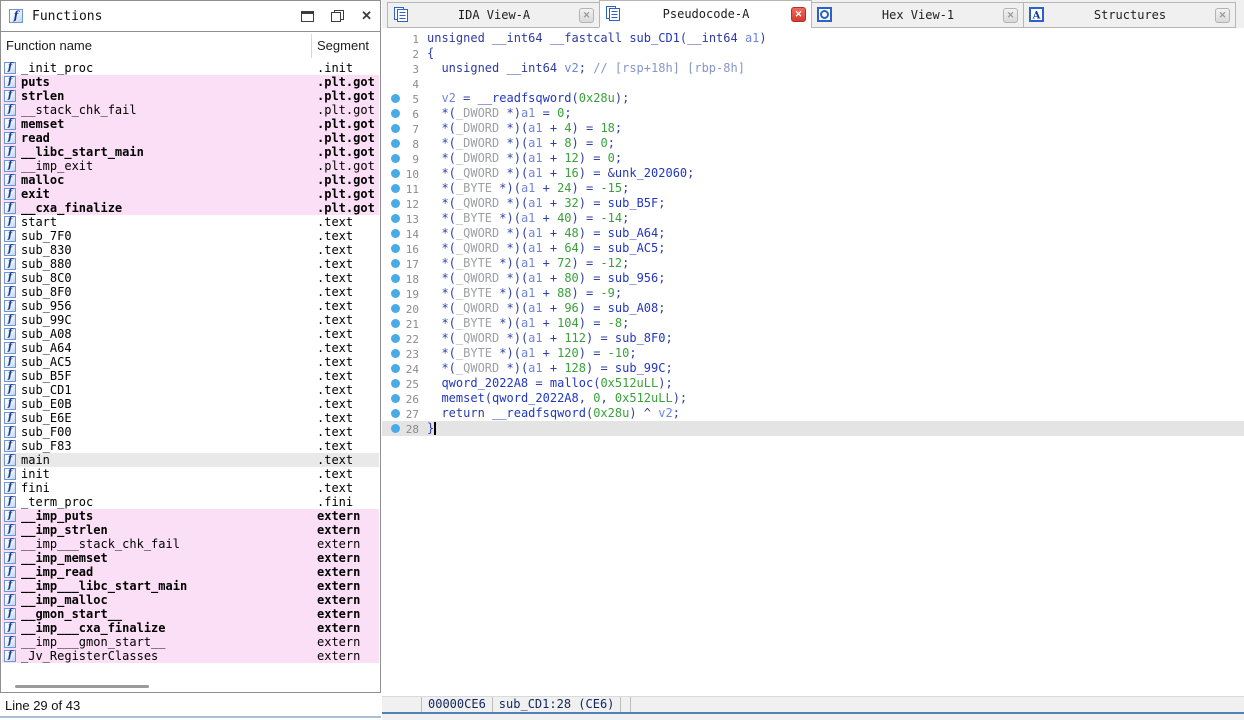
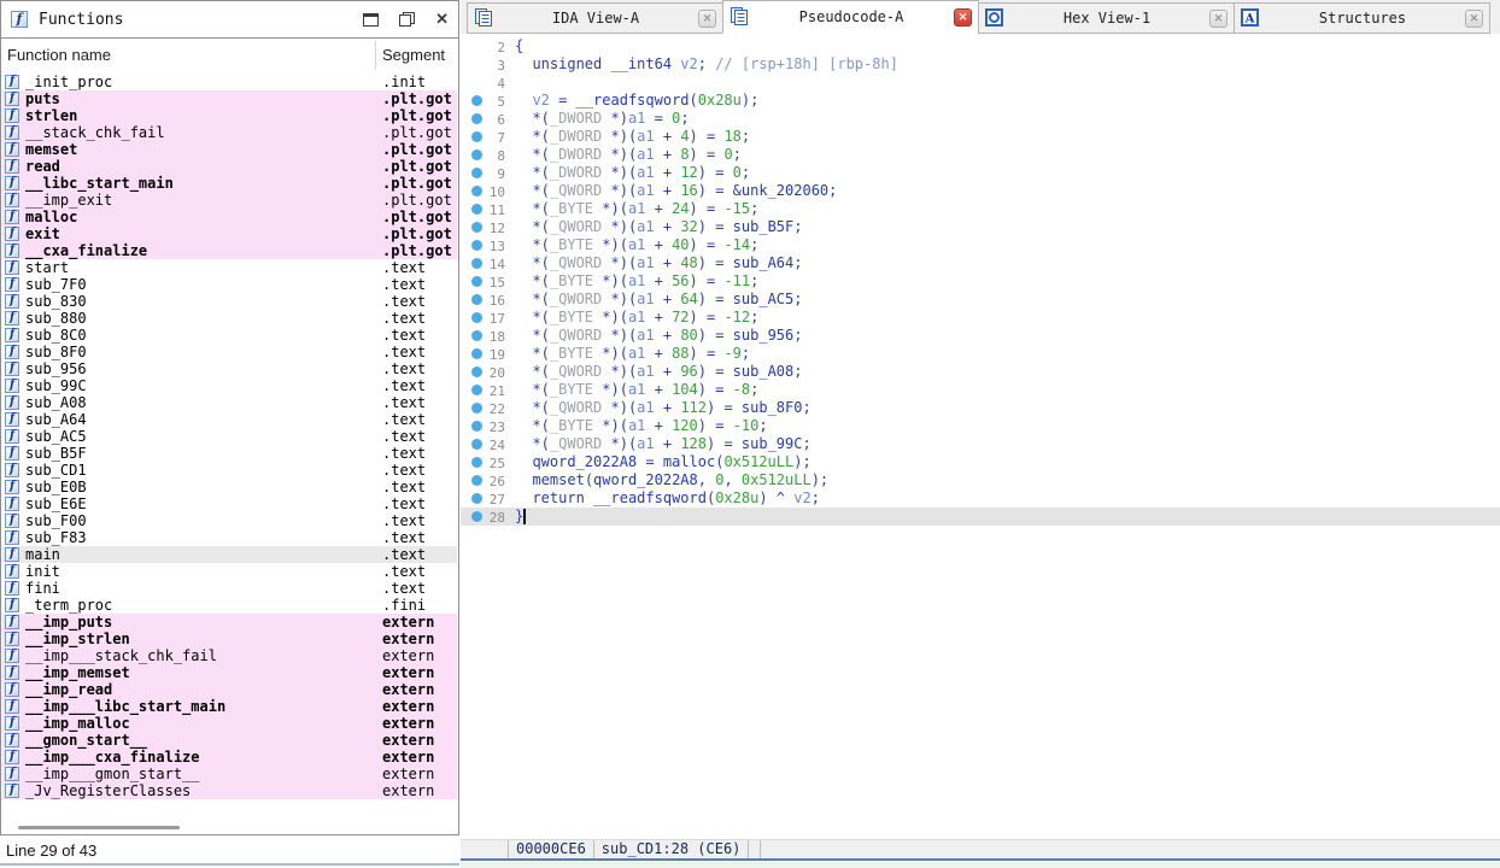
  f
  Functions
  ✕
  Function name
  Segment
  f
  _init_proc
  .init
  f
  puts
  .plt.got
  f
  strlen
  .plt.got
  f
  __stack_chk_fail
  .plt.got
  f
  memset
  .plt.got
  f
  read
  .plt.got
  f
  __libc_start_main
  .plt.got
  f
  __imp_exit
  .plt.got
  f
  malloc
  .plt.got
  f
  exit
  .plt.got
  f
  __cxa_finalize
  .plt.got
  f
  start
  .text
  f
  sub_7F0
  .text
  f
  sub_830
  .text
  f
  sub_880
  .text
  f
  sub_8C0
  .text
  f
  sub_8F0
  .text
  f
  sub_956
  .text
  f
  sub_99C
  .text
  f
  sub_A08
  .text
  f
  sub_A64
  .text
  f
  sub_AC5
  .text
  f
  sub_B5F
  .text
  f
  sub_CD1
  .text
  f
  sub_E0B
  .text
  f
  sub_E6E
  .text
  f
  sub_F00
  .text
  f
  sub_F83
  .text
  f
  main
  .text
  f
  init
  .text
  f
  fini
  .text
  f
  _term_proc
  .fini
  f
  __imp_puts
  extern
  f
  __imp_strlen
  extern
  f
  __imp___stack_chk_fail
  extern
  f
  __imp_memset
  extern
  f
  __imp_read
  extern
  f
  __imp___libc_start_main
  extern
  f
  __imp_malloc
  extern
  f
  __gmon_start__
  extern
  f
  __imp___cxa_finalize
  extern
  f
  __imp___gmon_start__
  extern
  f
  _Jv_RegisterClasses
  extern
  Line 29 of 43
  IDA View-A
  ✕
  Pseudocode-A
  ✕
  Hex View-1
  ✕
  A
  Structures
  ✕
- 1
- unsigned __int64 __fastcall sub_CD1(__int64 a1)
  2
  {
  3
  unsigned __int64 v2; // [rsp+18h] [rbp-8h]
  4
  5
  v2 = __readfsqword(0x28u);
  6
  *(_DWORD *)a1 = 0;
  7
  *(_DWORD *)(a1 + 4) = 18;
  8
  *(_DWORD *)(a1 + 8) = 0;
  9
  *(_DWORD *)(a1 + 12) = 0;
  10
  *(_QWORD *)(a1 + 16) = &unk_202060;
  11
  *(_BYTE *)(a1 + 24) = -15;
  12
  *(_QWORD *)(a1 + 32) = sub_B5F;
  13
  *(_BYTE *)(a1 + 40) = -14;
  14
  *(_QWORD *)(a1 + 48) = sub_A64;
+ 15
+ *(_BYTE *)(a1 + 56) = -11;
  16
  *(_QWORD *)(a1 + 64) = sub_AC5;
  17
  *(_BYTE *)(a1 + 72) = -12;
  18
  *(_QWORD *)(a1 + 80) = sub_956;
  19
  *(_BYTE *)(a1 + 88) = -9;
  20
  *(_QWORD *)(a1 + 96) = sub_A08;
  21
  *(_BYTE *)(a1 + 104) = -8;
  22
  *(_QWORD *)(a1 + 112) = sub_8F0;
  23
  *(_BYTE *)(a1 + 120) = -10;
  24
  *(_QWORD *)(a1 + 128) = sub_99C;
  25
  qword_2022A8 = malloc(0x512uLL);
  26
  memset(qword_2022A8, 0, 0x512uLL);
  27
  return __readfsqword(0x28u) ^ v2;
  28
  }
  00000CE6
  sub_CD1:28 (CE6)
